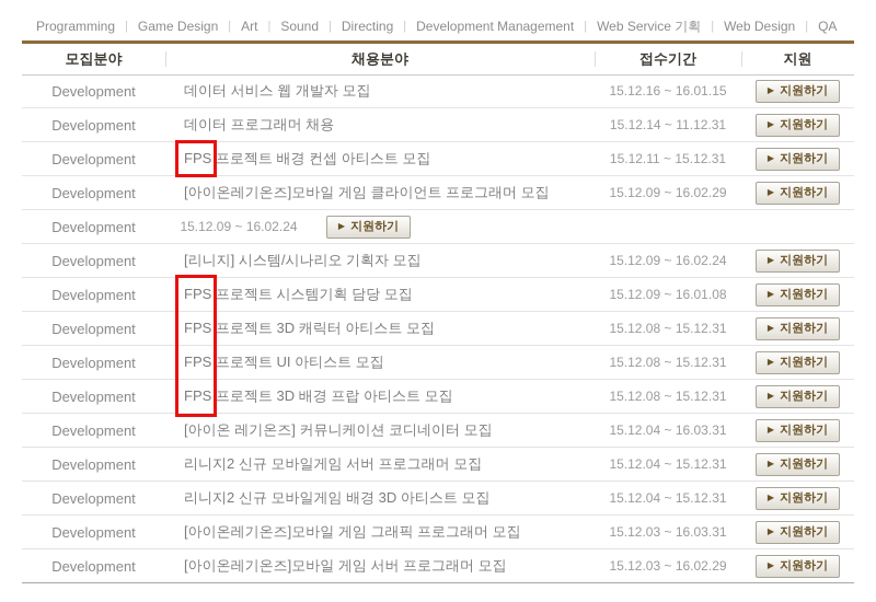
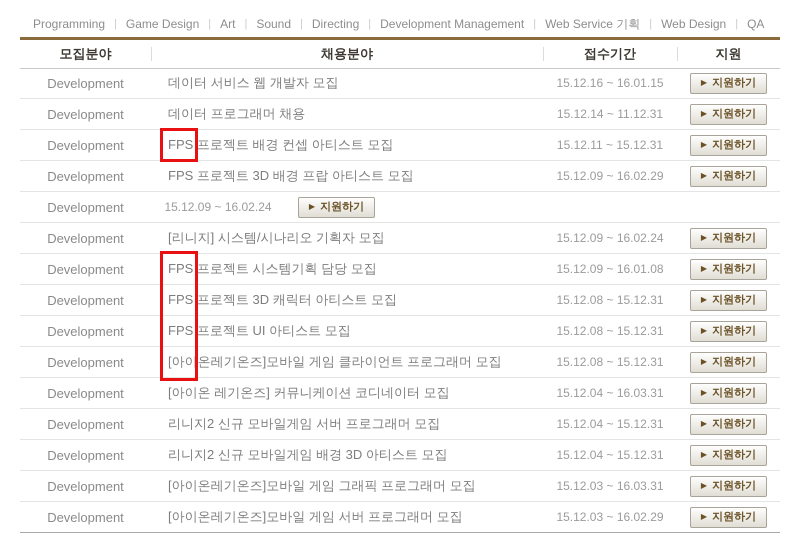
  Programming
  |
  Game Design
  |
  Art
  |
  Sound
  |
  Directing
  |
  Development Management
  |
  Web Service 기획
  |
  Web Design
  |
  QA
  모집분야
  채용분야
  접수기간
  지원
  Development
  데이터 서비스 웹 개발자 모집
  15.12.16 ~ 16.01.15
  ▶
  지원하기
  Development
  데이터 프로그래머 채용
  15.12.14 ~ 11.12.31
  ▶
  지원하기
  Development
  FPS 프로젝트 배경 컨셉 아티스트 모집
  15.12.11 ~ 15.12.31
  ▶
  지원하기
  Development
- [아이온레기온즈]모바일 게임 클라이언트 프로그래머 모집
+ FPS 프로젝트 3D 배경 프랍 아티스트 모집
  15.12.09 ~ 16.02.29
  ▶
  지원하기
  Development
  15.12.09 ~ 16.02.24
  ▶
  지원하기
  Development
  [리니지] 시스템/시나리오 기획자 모집
  15.12.09 ~ 16.02.24
  ▶
  지원하기
  Development
  FPS 프로젝트 시스템기획 담당 모집
  15.12.09 ~ 16.01.08
  ▶
  지원하기
  Development
  FPS 프로젝트 3D 캐릭터 아티스트 모집
  15.12.08 ~ 15.12.31
  ▶
  지원하기
  Development
  FPS 프로젝트 UI 아티스트 모집
  15.12.08 ~ 15.12.31
  ▶
  지원하기
  Development
- FPS 프로젝트 3D 배경 프랍 아티스트 모집
+ [아이온레기온즈]모바일 게임 클라이언트 프로그래머 모집
  15.12.08 ~ 15.12.31
  ▶
  지원하기
  Development
  [아이온 레기온즈] 커뮤니케이션 코디네이터 모집
  15.12.04 ~ 16.03.31
  ▶
  지원하기
  Development
  리니지2 신규 모바일게임 서버 프로그래머 모집
  15.12.04 ~ 15.12.31
  ▶
  지원하기
  Development
  리니지2 신규 모바일게임 배경 3D 아티스트 모집
  15.12.04 ~ 15.12.31
  ▶
  지원하기
  Development
  [아이온레기온즈]모바일 게임 그래픽 프로그래머 모집
  15.12.03 ~ 16.03.31
  ▶
  지원하기
  Development
  [아이온레기온즈]모바일 게임 서버 프로그래머 모집
  15.12.03 ~ 16.02.29
  ▶
  지원하기
